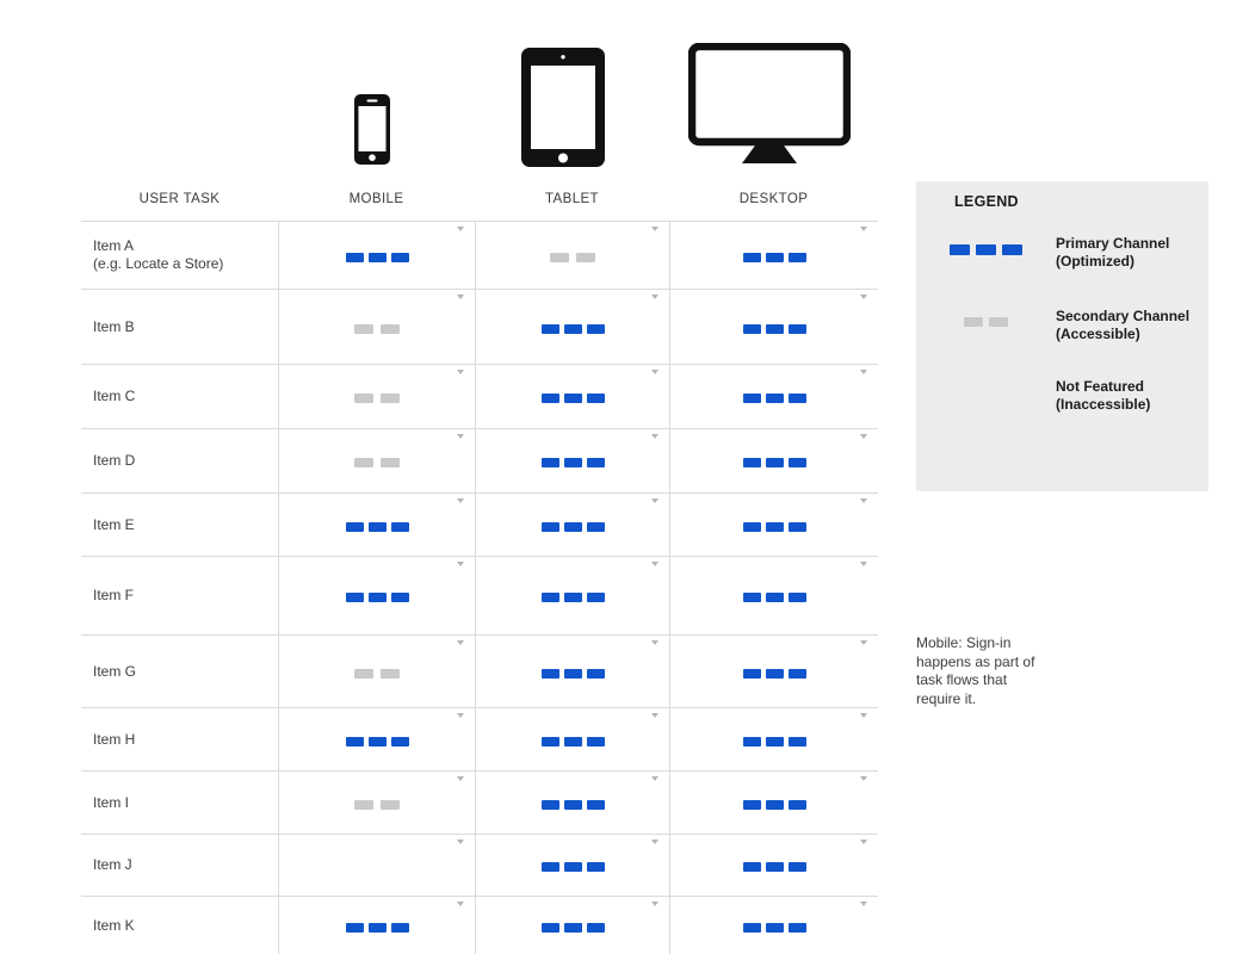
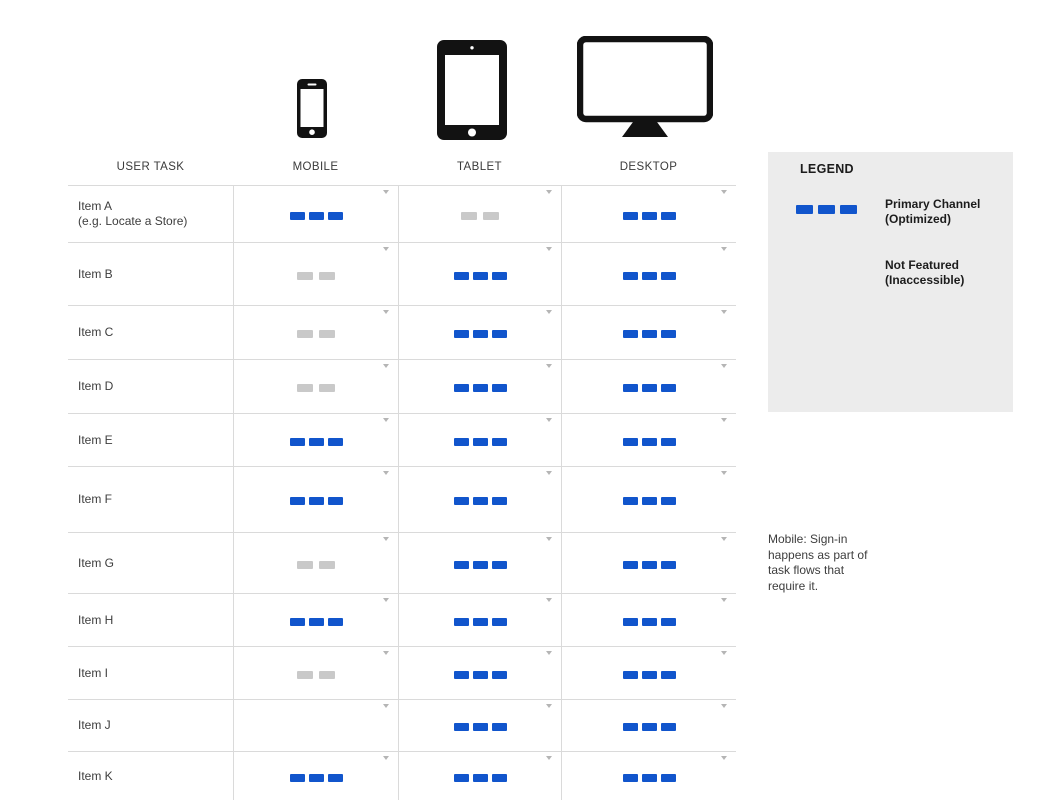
  USER TASK
  MOBILE
  TABLET
  DESKTOP
  Item A
  (e.g. Locate a Store)
  Item B
  Item C
  Item D
  Item E
  Item F
  Item G
  Item H
  Item I
  Item J
  Item K
  LEGEND
  Primary Channel
  (Optimized)
- Secondary Channel
- (Accessible)
  Not Featured
  (Inaccessible)
  Mobile: Sign-in
  happens as part of
  task flows that
  require it.
